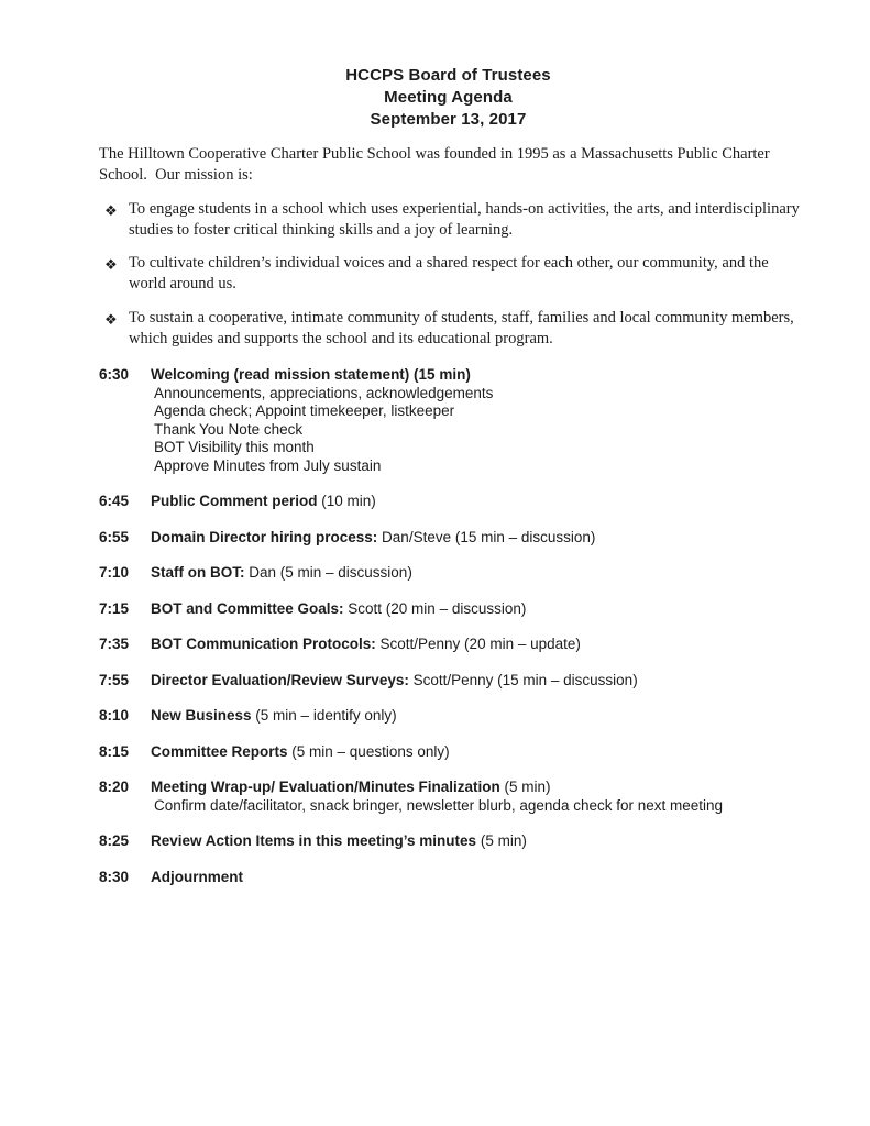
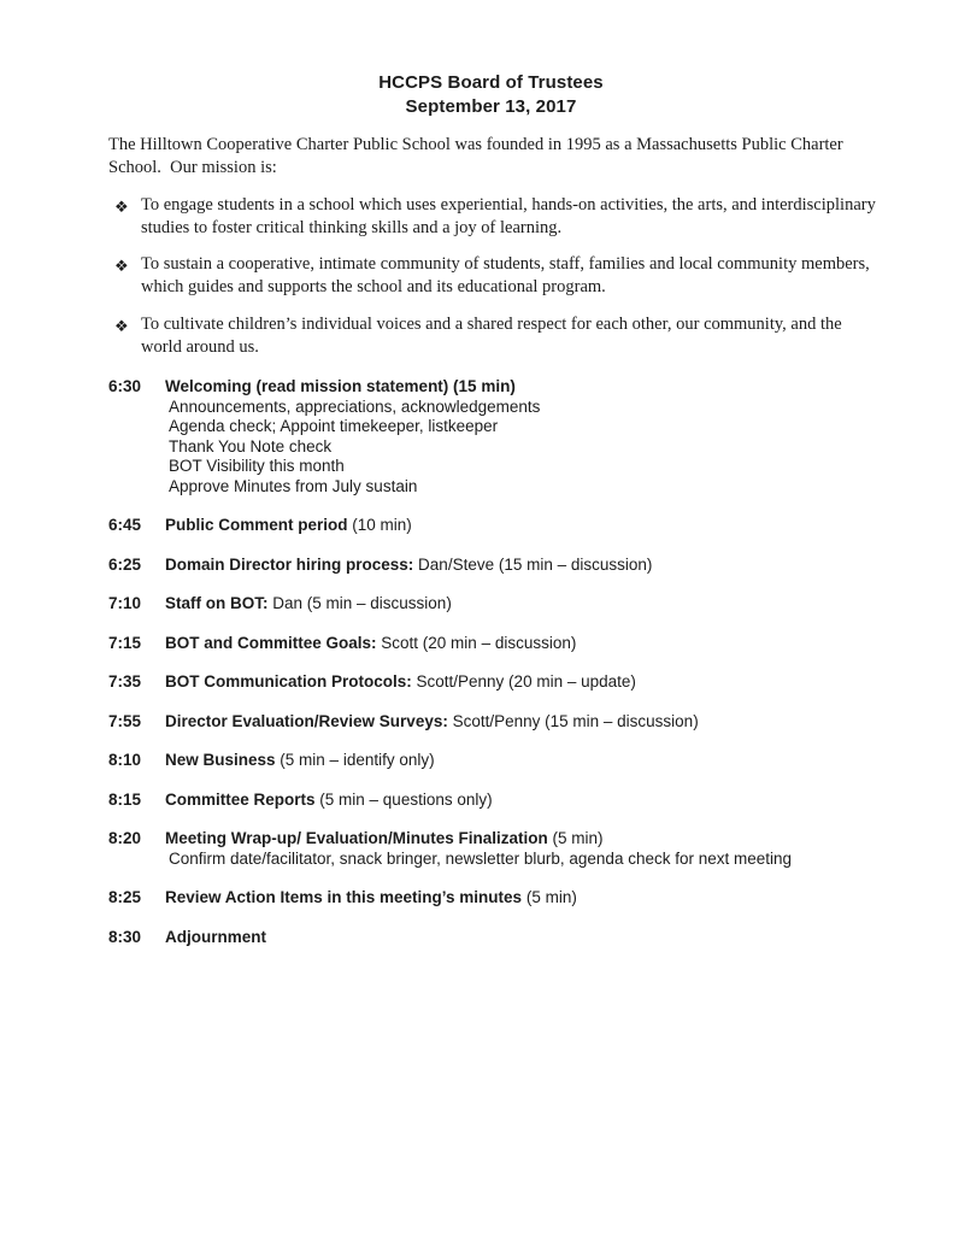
  HCCPS Board of Trustees
- Meeting Agenda
  September 13, 2017
  The Hilltown Cooperative Charter Public School was founded in 1995 as a Massachusetts Public Charter School. Our mission is:
  ❖
  To engage students in a school which uses experiential, hands-on activities, the arts, and interdisciplinary studies to foster critical thinking skills and a joy of learning.
  ❖
- To cultivate children’s individual voices and a shared respect for each other, our community, and the world around us.
+ To sustain a cooperative, intimate community of students, staff, families and local community members, which guides and supports the school and its educational program.
  ❖
- To sustain a cooperative, intimate community of students, staff, families and local community members, which guides and supports the school and its educational program.
+ To cultivate children’s individual voices and a shared respect for each other, our community, and the world around us.
  6:30
  Welcoming (read mission statement) (15 min)
  Announcements, appreciations, acknowledgements
  Agenda check; Appoint timekeeper, listkeeper
  Thank You Note check
  BOT Visibility this month
  Approve Minutes from July sustain
  6:45
  Public Comment period (10 min)
- 6:55
+ 6:25
  Domain Director hiring process: Dan/Steve (15 min – discussion)
  7:10
  Staff on BOT: Dan (5 min – discussion)
  7:15
  BOT and Committee Goals: Scott (20 min – discussion)
  7:35
  BOT Communication Protocols: Scott/Penny (20 min – update)
  7:55
  Director Evaluation/Review Surveys: Scott/Penny (15 min – discussion)
  8:10
  New Business (5 min – identify only)
  8:15
  Committee Reports (5 min – questions only)
  8:20
  Meeting Wrap-up/ Evaluation/Minutes Finalization (5 min)
  Confirm date/facilitator, snack bringer, newsletter blurb, agenda check for next meeting
  8:25
  Review Action Items in this meeting’s minutes (5 min)
  8:30
  Adjournment
